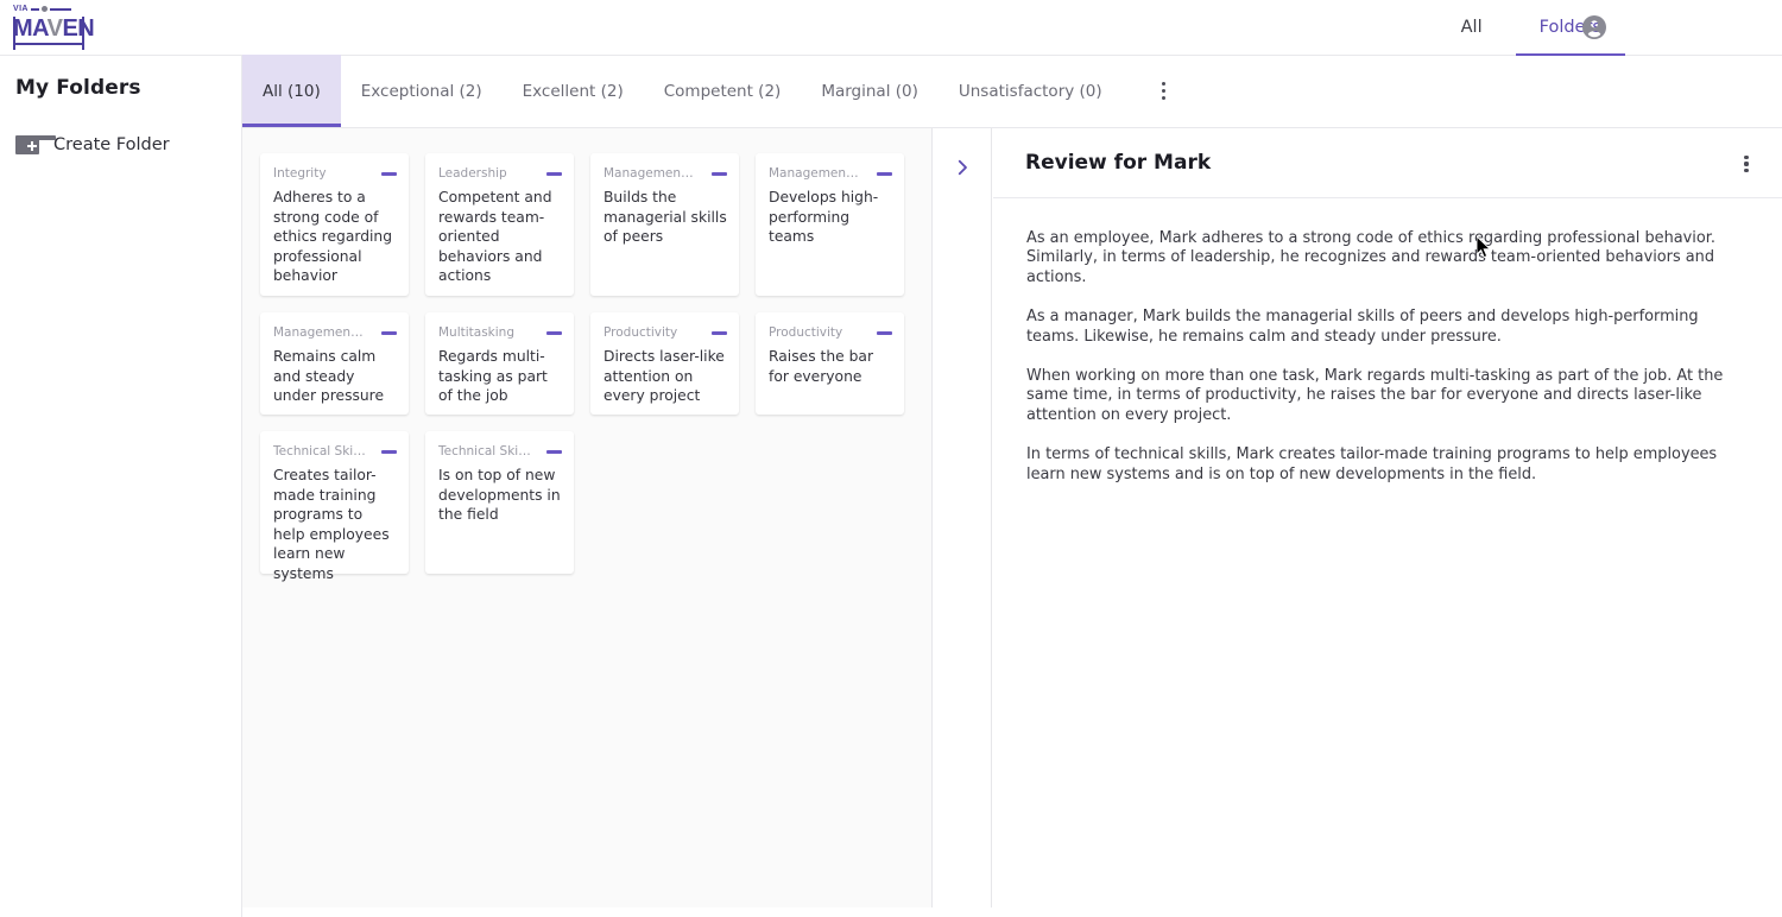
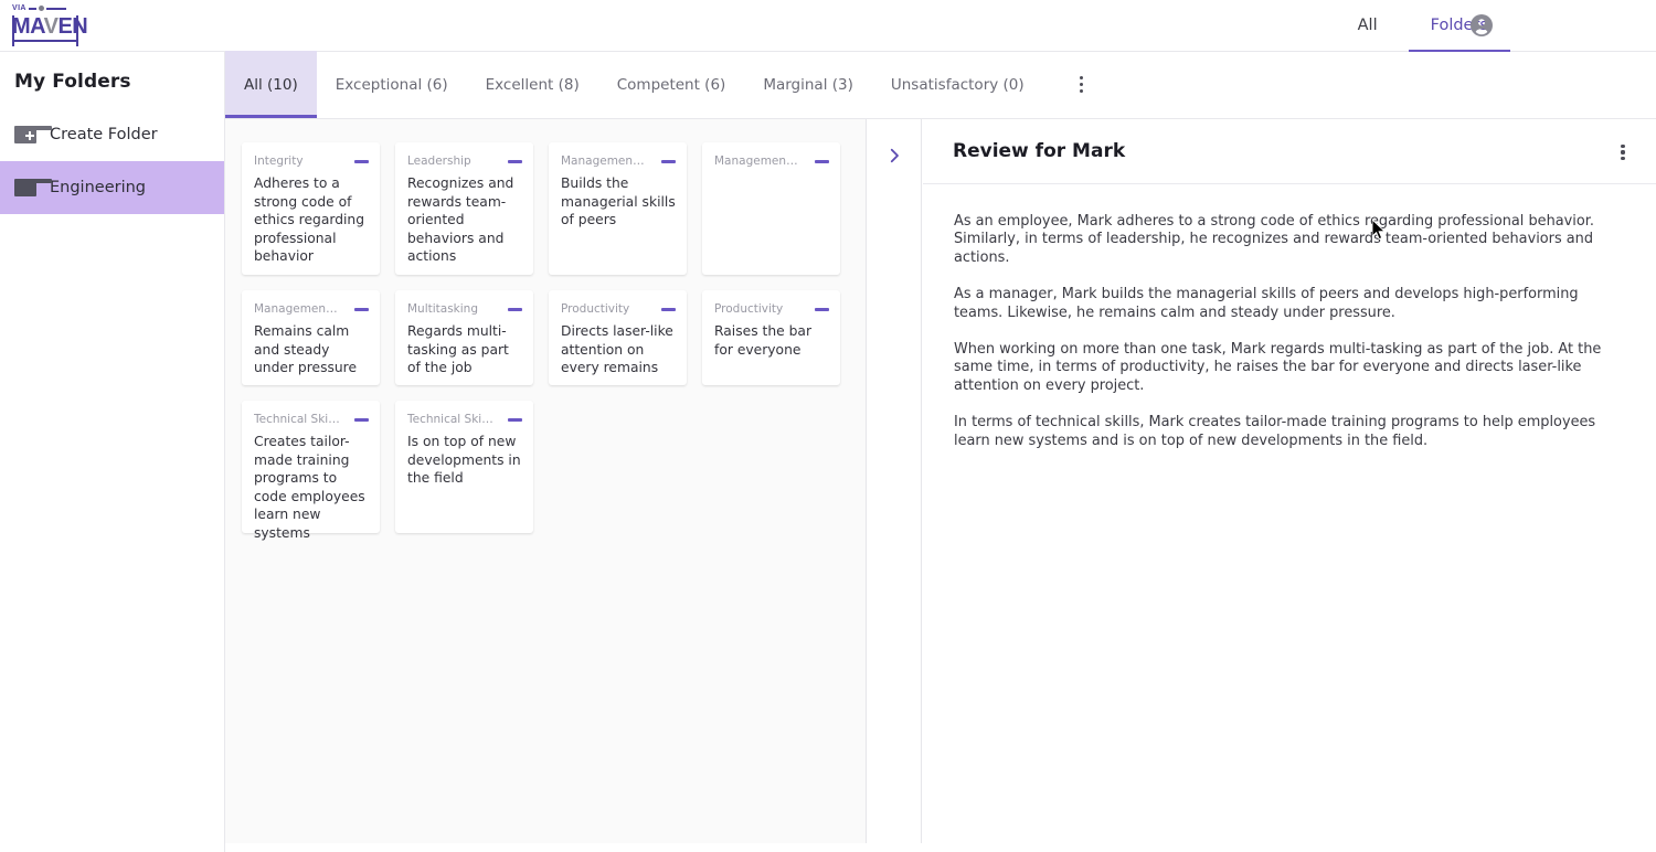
  MAVEN
  All
  Folde
  My Folders
  Create Folder
+ Engineering
  All (10)
- Exceptional (2)
+ Exceptional (6)
- Excellent (2)
+ Excellent (8)
- Competent (2)
+ Competent (6)
- Marginal (0)
+ Marginal (3)
  Unsatisfactory (0)
  Integrity
  Adheres to a strong code of ethics regarding professional behavior
  Leadership
- Competent and rewards team-oriented behaviors and actions
+ Recognizes and rewards team-oriented behaviors and actions
  Management ..
  Builds the managerial skills of peers
  Management ..
- Develops high-performing teams
  Management ..
  Remains calm and steady under pressure
  Multitasking
  Regards multi-tasking as part of the job
  Productivity
- Directs laser-like attention on every project
+ Directs laser-like attention on every remains
  Productivity
  Raises the bar for everyone
  Technical Skil..
- Creates tailor-made training programs to help employees learn new systems
+ Creates tailor-made training programs to code employees learn new systems
  Technical Skil..
  Is on top of new developments in the field
  Review for Mark
  As an employee, Mark adheres to a strong code of ethics rgarding professional behavior. Similarly, in terms of leadership, he recognizes and rewards team-oriented behaviors and actions.
  As a manager, Mark builds the managerial skills of peers and develops high-performing teams. Likewise, he remains calm and steady under pressure.
  When working on more than one task, Mark regards multi-tasking as part of the job. At the same time, in terms of productivity, he raises the bar for everyone and directs laser-like attention on every project.
  In terms of technical skills, Mark creates tailor-made training programs to help employees learn new systems and is on top of new developments in the field.
